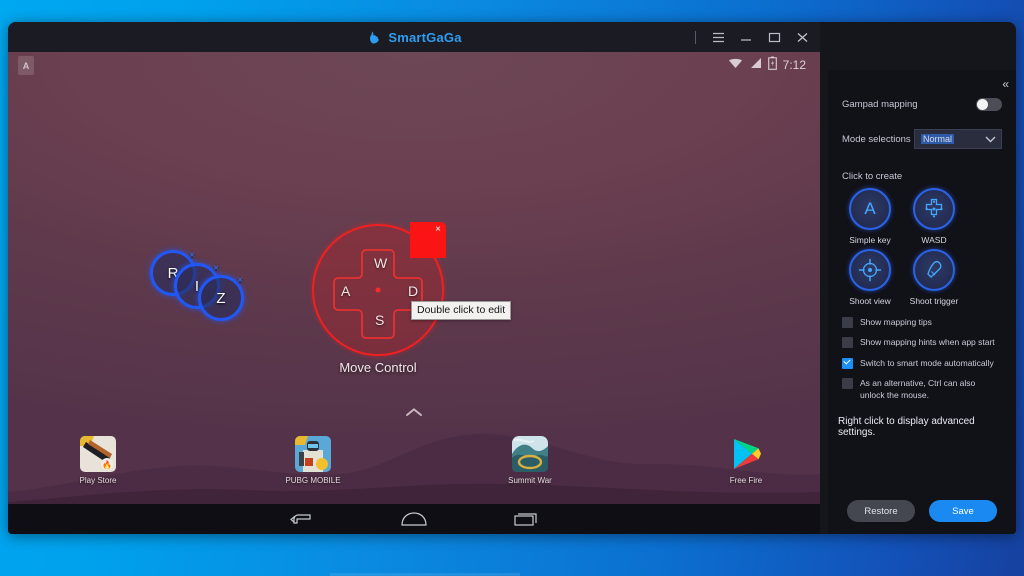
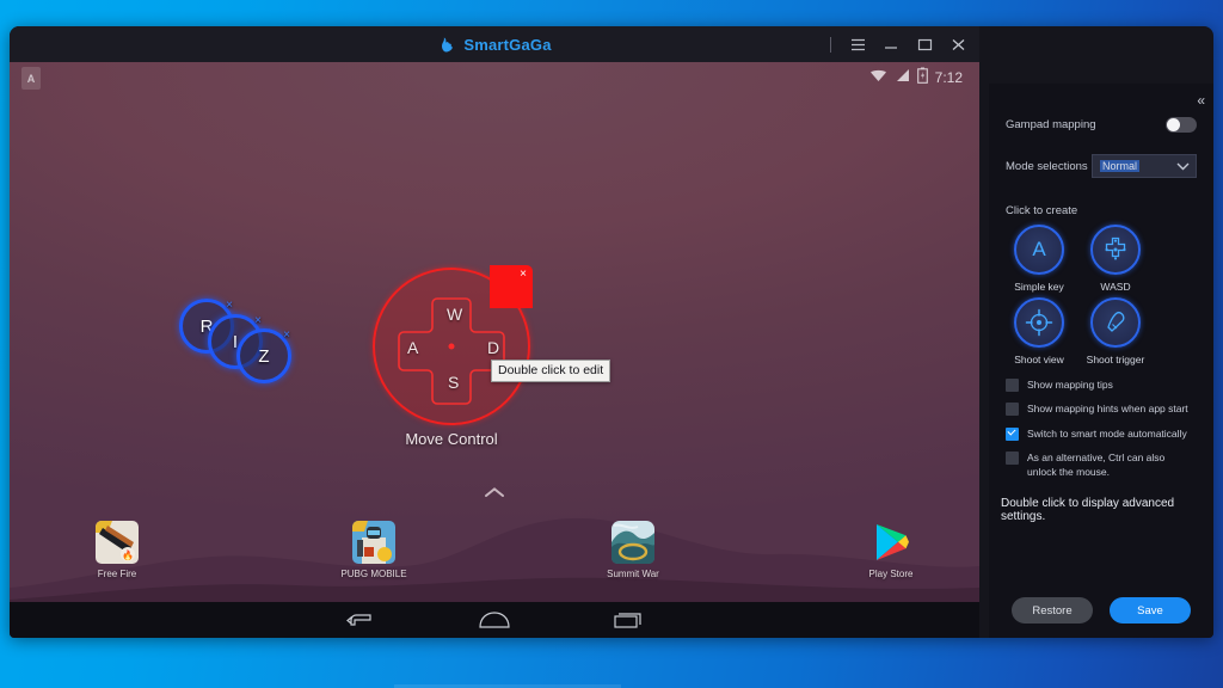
  SmartGaGa
  A
  7:12
  R
  ×
  I
  ×
  Z
  ×
  W
  A
  D
  S
  ×
  Move Control
  Double click to edit
  🔥
- Play Store
+ Free Fire
  PUBG MOBILE
  Summit War
- Free Fire
+ Play Store
  «
  Gampad mapping
  Mode selections
  Normal
  Click to create
  A
  Simple key
  WASD
  Shoot view
  Shoot trigger
  Show mapping tips
  Show mapping hints when app start
  Switch to smart mode automatically
  As an alternative, Ctrl can also unlock the mouse.
- Right click to display advanced settings.
+ Double click to display advanced settings.
  Restore
  Save
